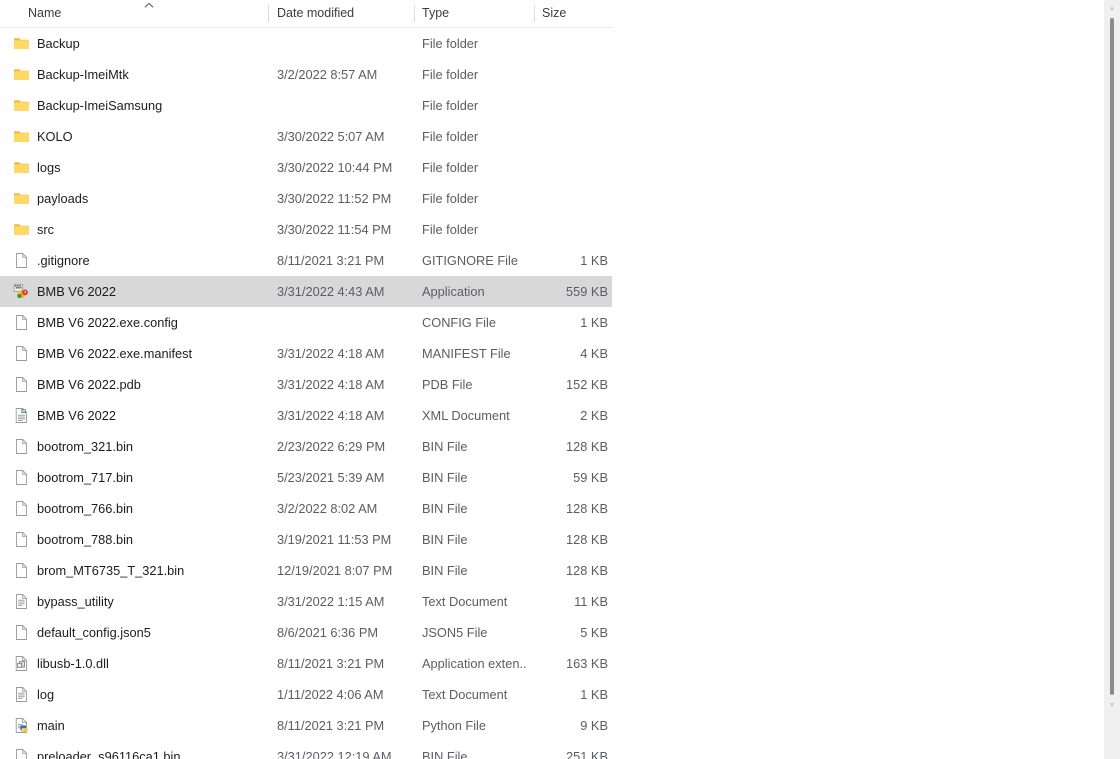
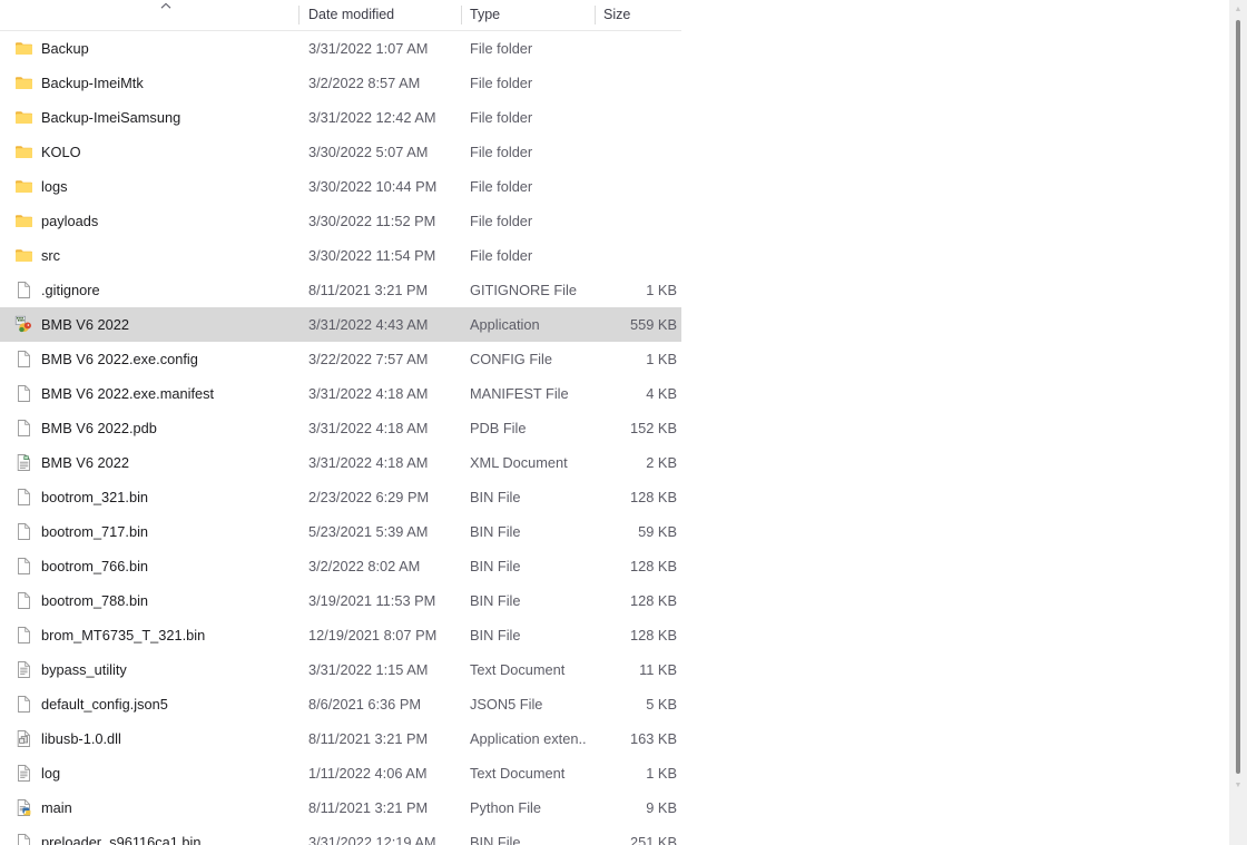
- Name
  Date modified
  Type
  Size
  Backup
+ 3/31/2022 1:07 AM
  File folder
  Backup-ImeiMtk
  3/2/2022 8:57 AM
  File folder
  Backup-ImeiSamsung
+ 3/31/2022 12:42 AM
  File folder
  KOLO
  3/30/2022 5:07 AM
  File folder
  logs
  3/30/2022 10:44 PM
  File folder
  payloads
  3/30/2022 11:52 PM
  File folder
  src
  3/30/2022 11:54 PM
  File folder
  .gitignore
  8/11/2021 3:21 PM
  GITIGNORE File
  1 KB
  BMB V6 2022
  3/31/2022 4:43 AM
  Application
  559 KB
  BMB V6 2022.exe.config
+ 3/22/2022 7:57 AM
  CONFIG File
  1 KB
  BMB V6 2022.exe.manifest
  3/31/2022 4:18 AM
  MANIFEST File
  4 KB
  BMB V6 2022.pdb
  3/31/2022 4:18 AM
  PDB File
  152 KB
  BMB V6 2022
  3/31/2022 4:18 AM
  XML Document
  2 KB
  bootrom_321.bin
  2/23/2022 6:29 PM
  BIN File
  128 KB
  bootrom_717.bin
  5/23/2021 5:39 AM
  BIN File
  59 KB
  bootrom_766.bin
  3/2/2022 8:02 AM
  BIN File
  128 KB
  bootrom_788.bin
  3/19/2021 11:53 PM
  BIN File
  128 KB
  brom_MT6735_T_321.bin
  12/19/2021 8:07 PM
  BIN File
  128 KB
  bypass_utility
  3/31/2022 1:15 AM
  Text Document
  11 KB
  default_config.json5
  8/6/2021 6:36 PM
  JSON5 File
  5 KB
  libusb-1.0.dll
  8/11/2021 3:21 PM
  Application exten..
  163 KB
  log
  1/11/2022 4:06 AM
  Text Document
  1 KB
  main
  8/11/2021 3:21 PM
  Python File
  9 KB
  preloader_s96116ca1.bin
  3/31/2022 12:19 AM
  BIN File
  251 KB
